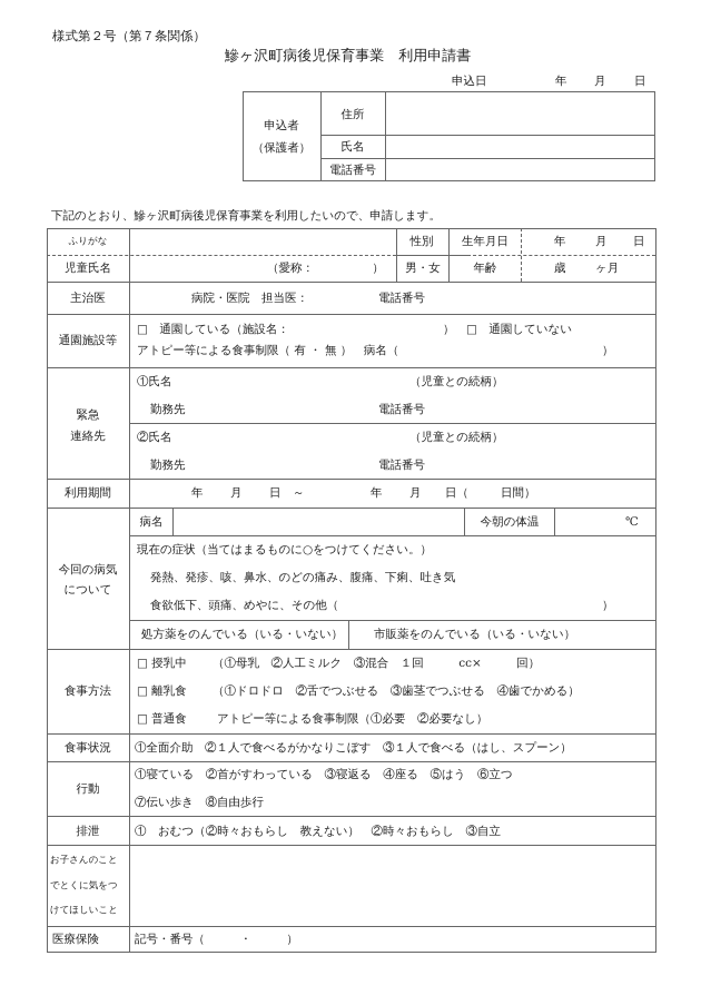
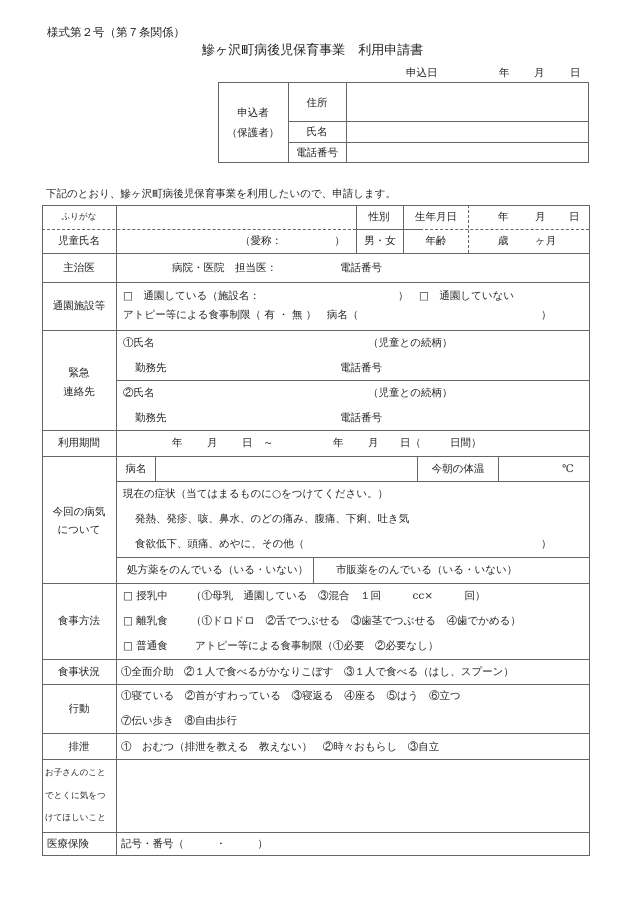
  様式第２号（第７条関係）
  鰺ヶ沢町病後児保育事業 利用申請書
  申込日
  年
  月
  日
  申込者
  （保護者）
  住所
  氏名
  電話番号
  下記のとおり、鰺ヶ沢町病後児保育事業を利用したいので、申請します。
  ふりがな
  児童氏名
  （愛称： ）
  性別
  男・女
  生年月日
  年
  月
  日
  年齢
  歳
  ヶ月
  主治医
  病院・医院 担当医：
  電話番号
  通園施設等
  □ 通園している（施設名：
  ） □ 通園していない
  アトピー等による食事制限（ 有 ・ 無 ） 病名（
  ）
  緊急
  連絡先
  ①氏名
  （児童との続柄）
  勤務先
  電話番号
  ②氏名
  （児童との続柄）
  勤務先
  電話番号
  利用期間
  年
  月
  日 ～
  年
  月
  日（
  日間）
  今回の病気
  について
  病名
  今朝の体温
  ℃
  現在の症状（当てはまるものに○をつけてください。）
  発熱、発疹、咳、鼻水、のどの痛み、腹痛、下痢、吐き気
  食欲低下、頭痛、めやに、その他（
  ）
  処方薬をのんでいる（いる・いない）
  市販薬をのんでいる（いる・いない）
  食事方法
  □ 授乳中
- （①母乳 ②人工ミルク ③混合 １回 cc× 回）
+ （①母乳 通園している ③混合 １回 cc× 回）
  □ 離乳食
  （①ドロドロ ②舌でつぶせる ③歯茎でつぶせる ④歯でかめる）
  □ 普通食
  アトピー等による食事制限（①必要 ②必要なし）
  食事状況
  ①全面介助 ②１人で食べるがかなりこぼす ③１人で食べる（はし、スプーン）
  行動
  ①寝ている ②首がすわっている ③寝返る ④座る ⑤はう ⑥立つ
  ⑦伝い歩き ⑧自由歩行
  排泄
- ① おむつ（②時々おもらし 教えない） ②時々おもらし ③自立
+ ① おむつ（排泄を教える 教えない） ②時々おもらし ③自立
  お子さんのこと
  でとくに気をつ
  けてほしいこと
  医療保険
  記号・番号（ ・ ）
